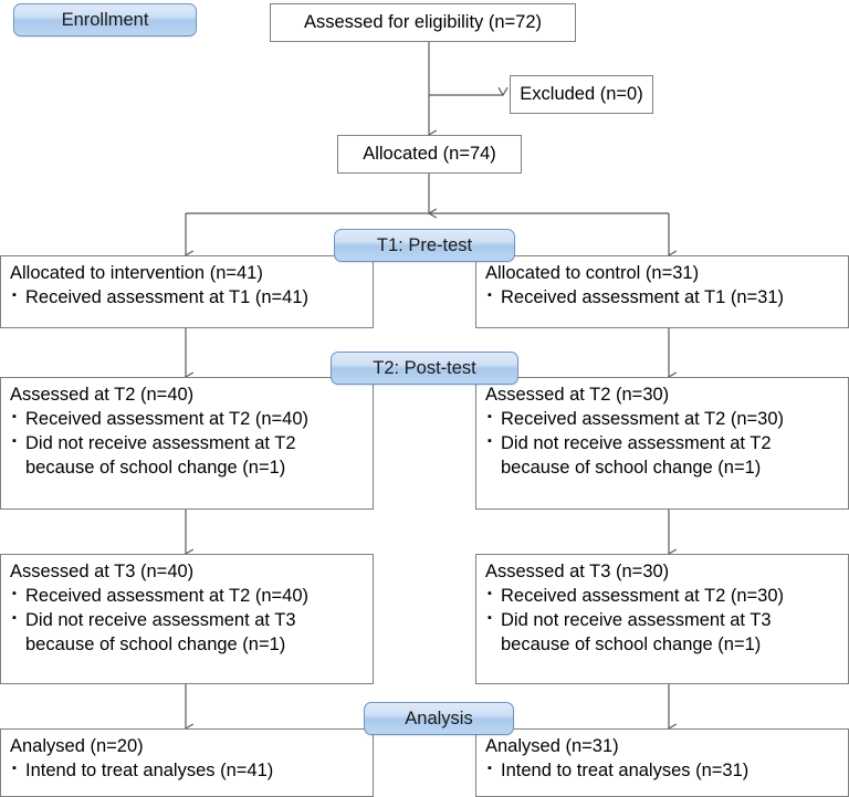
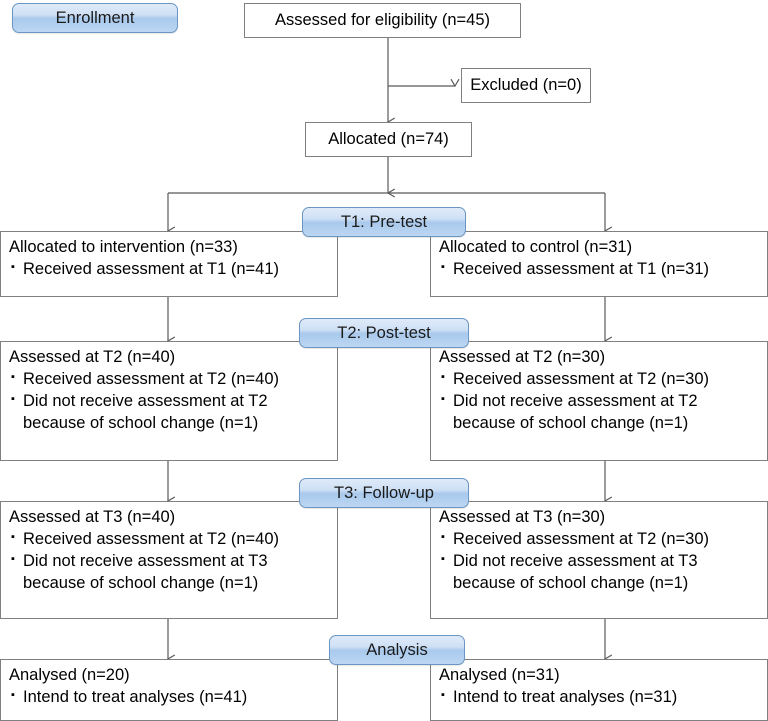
  Enrollment
  T1: Pre-test
  T2: Post-test
+ T3: Follow-up
  Analysis
- Assessed for eligibility (n=72)
+ Assessed for eligibility (n=45)
  Excluded (n=0)
  Allocated (n=74)
- Allocated to intervention (n=41)
+ Allocated to intervention (n=33)
  Received assessment at T1 (n=41)
  Allocated to control (n=31)
  Received assessment at T1 (n=31)
  Assessed at T2 (n=40)
  Received assessment at T2 (n=40)
  Did not receive assessment at T2
  because of school change (n=1)
  Assessed at T2 (n=30)
  Received assessment at T2 (n=30)
  Did not receive assessment at T2
  because of school change (n=1)
  Assessed at T3 (n=40)
  Received assessment at T2 (n=40)
  Did not receive assessment at T3
  because of school change (n=1)
  Assessed at T3 (n=30)
  Received assessment at T2 (n=30)
  Did not receive assessment at T3
  because of school change (n=1)
  Analysed (n=20)
  Intend to treat analyses (n=41)
  Analysed (n=31)
  Intend to treat analyses (n=31)
